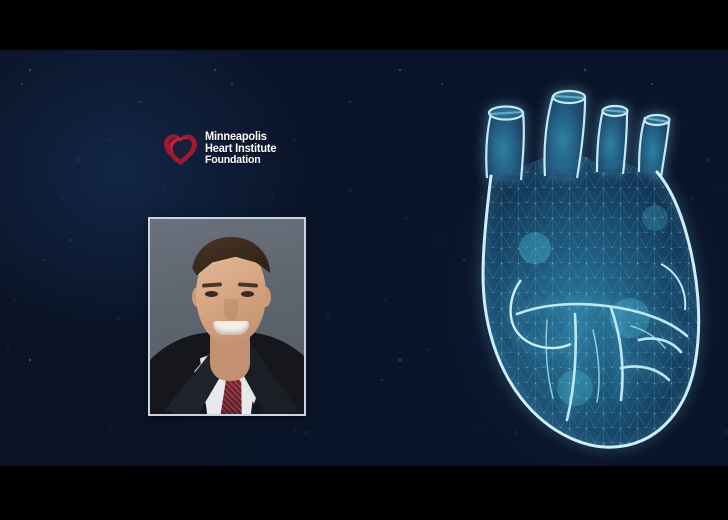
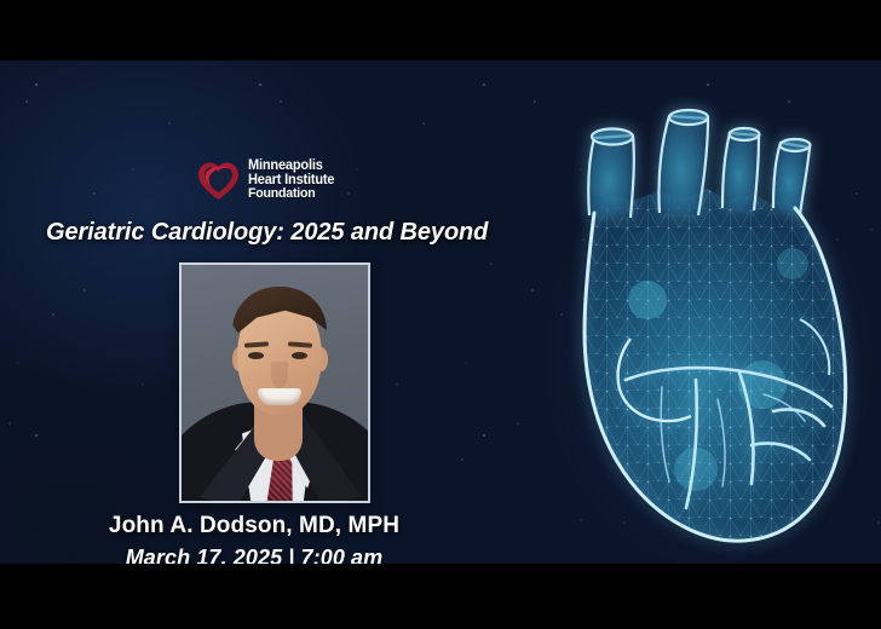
  Minneapolis
  Heart Institute
  Foundation
+ Geriatric Cardiology: 2025 and Beyond
+ John A. Dodson, MD, MPH
+ March 17, 2025 | 7:00 am
